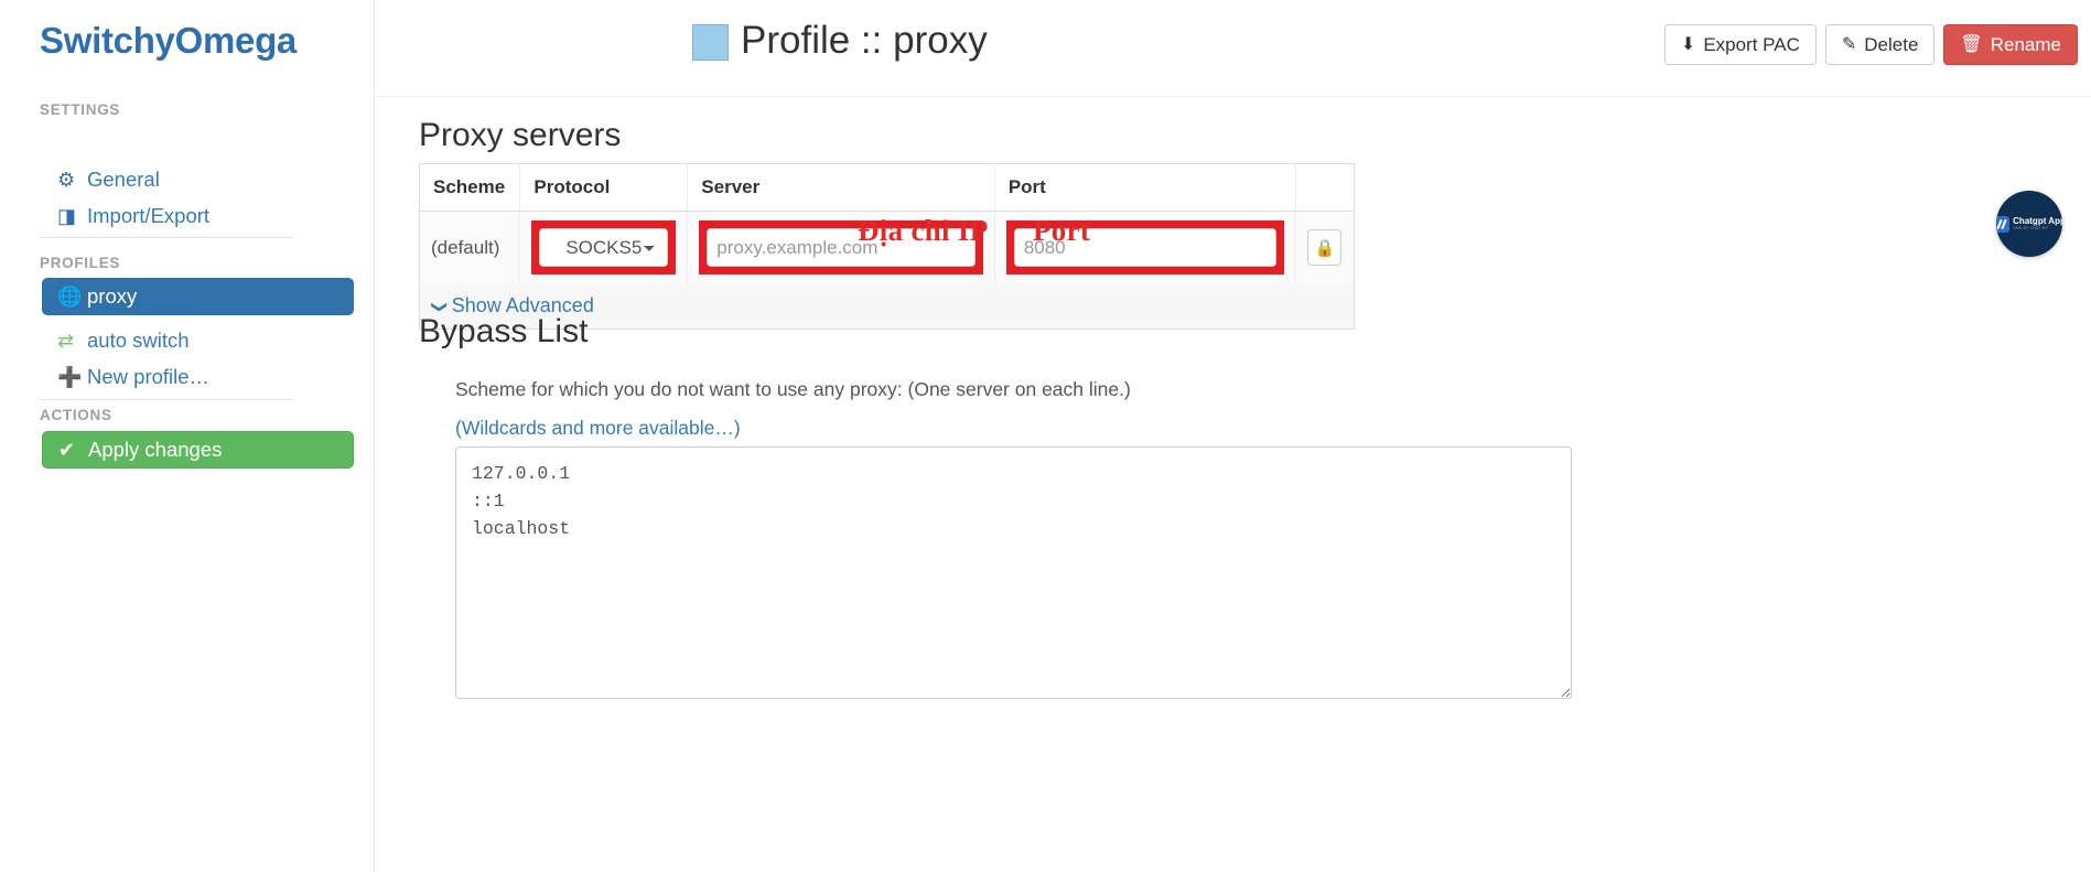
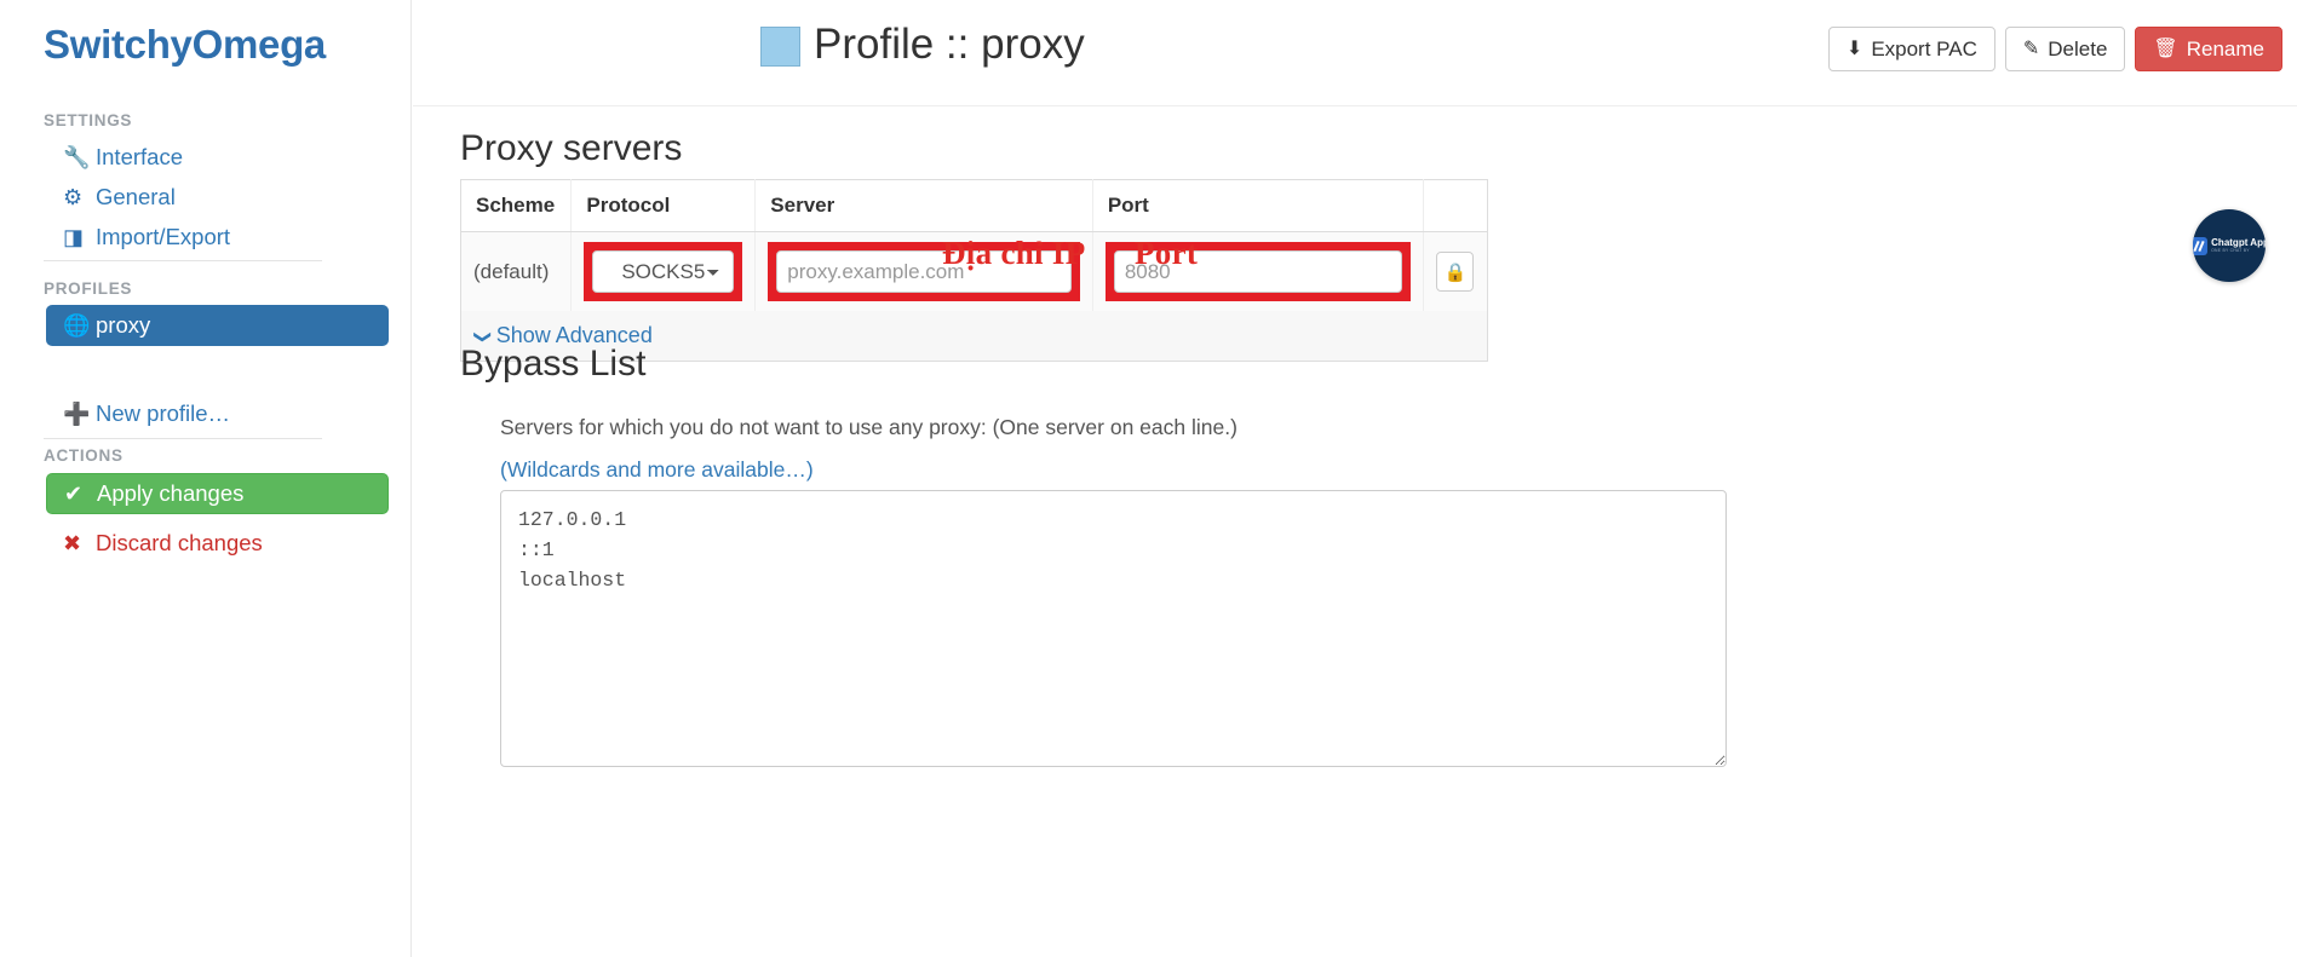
  SwitchyOmega
  SETTINGS
+ 🔧
+ Interface
  ⚙
  General
  ◨
  Import/Export
  PROFILES
  🌐
  proxy
- ⇄
- auto switch
  ➕
  New profile…
  ACTIONS
  ✔
  Apply changes
+ ✖
+ Discard changes
  Profile :: proxy
  ⬇
  Export PAC
  ✎
  Delete
  🗑
  Rename
  Proxy servers
  Scheme	Protocol	Server	Port
  (default)	SOCKS5	proxy.example.com	8080	🔒
  Địa chỉ IP
  Port
  Bypass List
- Scheme for which you do not want to use any proxy: (One server on each line.)
+ Servers for which you do not want to use any proxy: (One server on each line.)
  (Wildcards and more available…)
  127.0.0.1
  ::1
  localhost
  Chatgpt Ap
